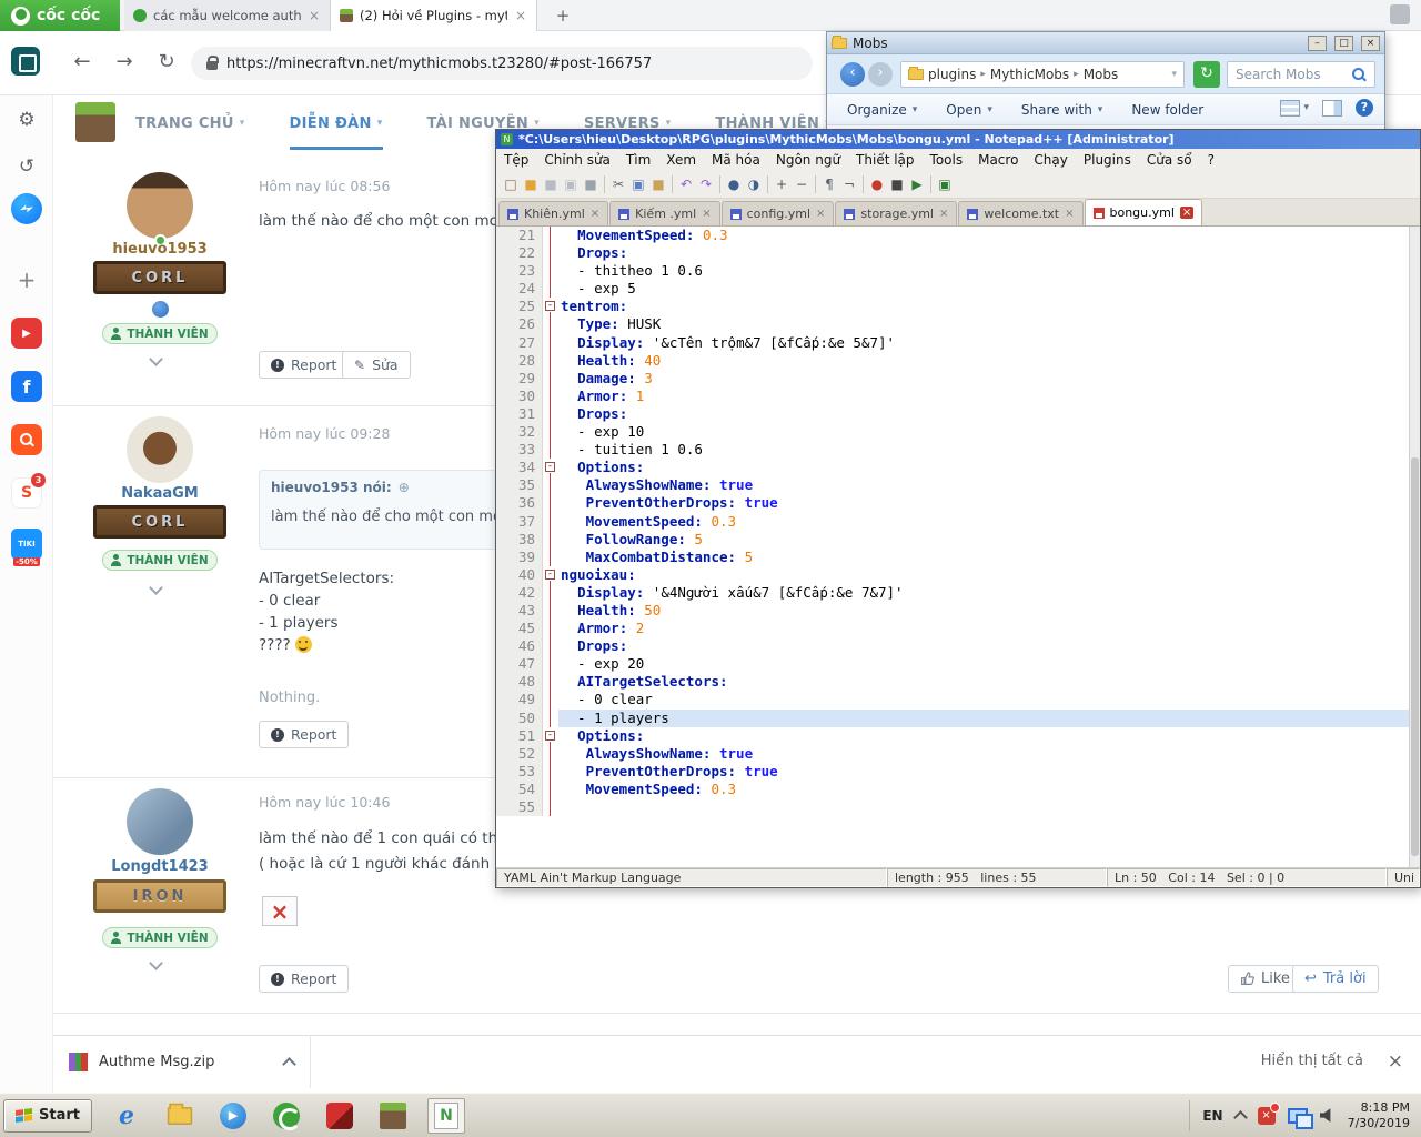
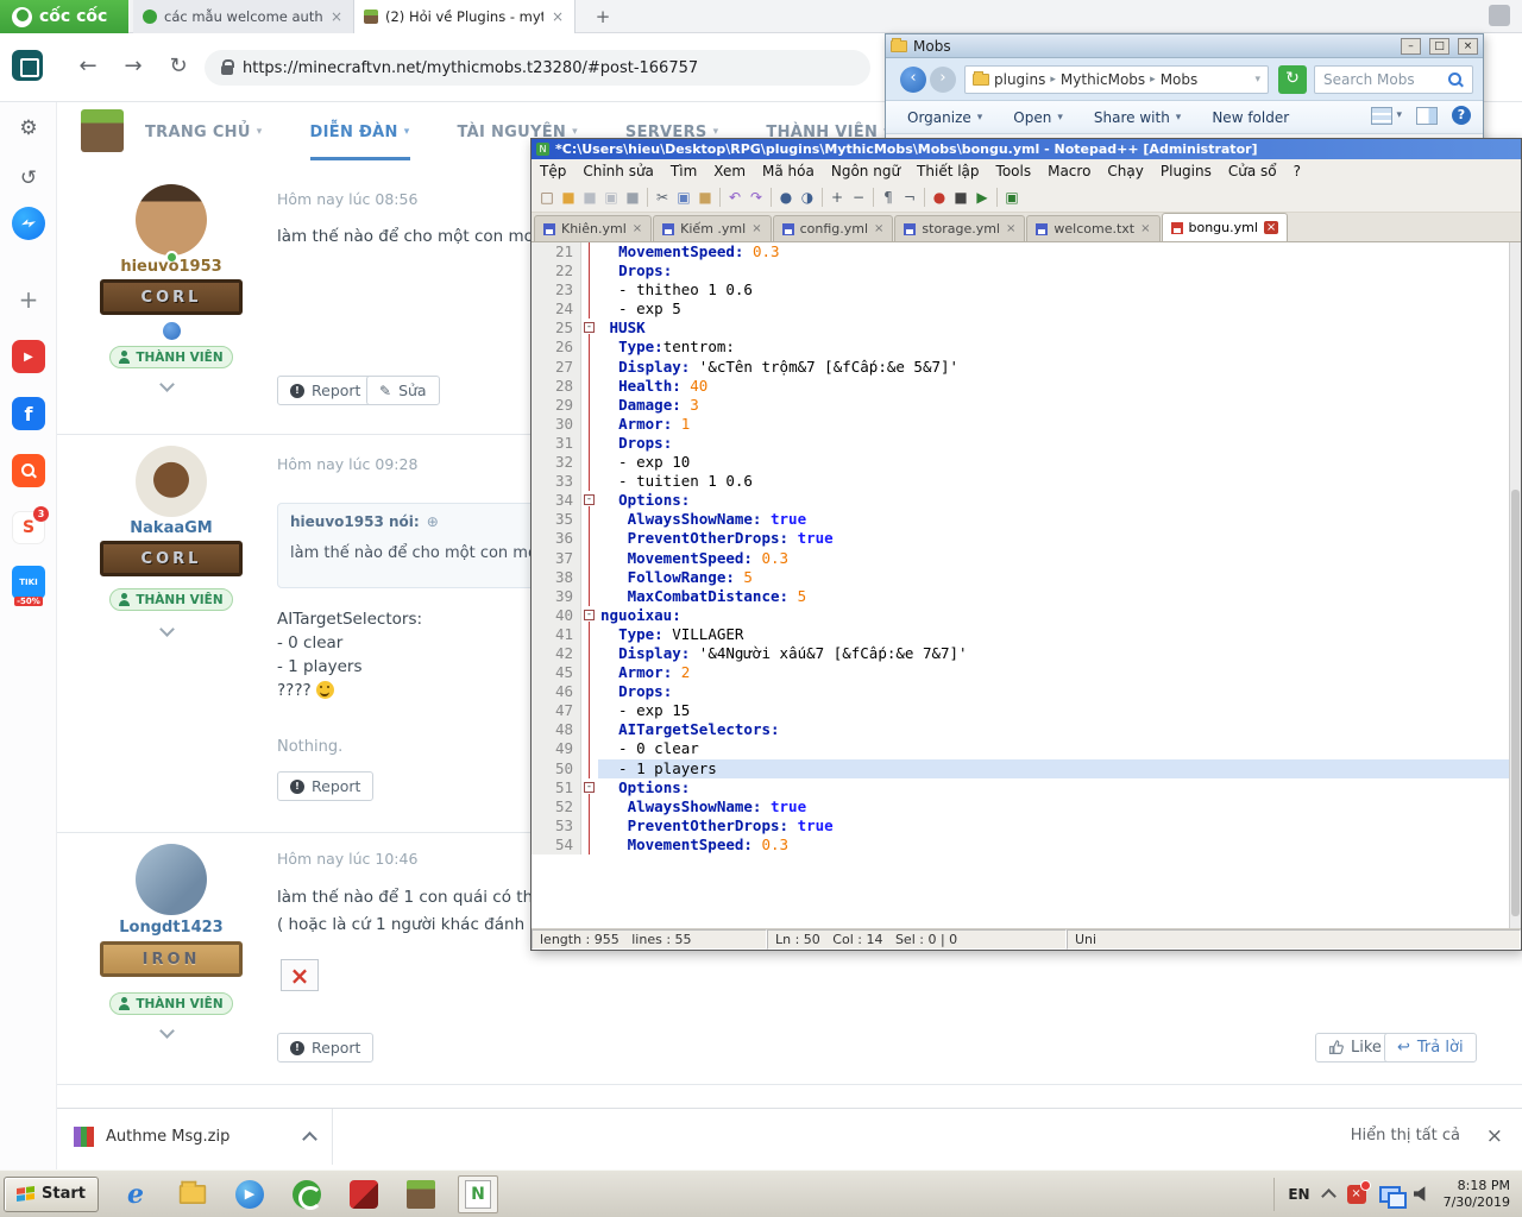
  cốc cốc
  các mẫu welcome auth
  (2) Hỏi về Plugins - myt
  https://minecraftvn.net/mythicmobs.t23280/#post-166757
  3
  TIKI
  -50%
  TRANG CHỦ
  DIỄN ĐÀN
  TÀI NGUYÊN
  SERVERS
  THÀNH VIÊN
  Hôm nay lúc 08:56
  làm thế nào để cho một con mo
  hieuvo1953
  CORL
  THÀNH VIÊN
  Report
  Sửa
  Hôm nay lúc 09:28
  hieuvo1953 nói:
  làm thế nào để cho một con m
  NakaaGM
  CORL
  THÀNH VIÊN
  AITargetSelectors:
  - 0 clear
  - 1 players
  ????
  Nothing.
  Report
  Hôm nay lúc 10:46
  làm thế nào để 1 con quái có th
  ( hoặc là cứ 1 người khác đánh
  Longdt1423
  IRON
  THÀNH VIÊN
  Report
  Like
  Trả lời
  Authme Msg.zip
  Hiển thị tất cả
  Mobs
  plugins
  MythicMobs
  Mobs
  Search Mobs
  Organize
  Open
  Share with
  New folder
  *C:\Users\hieu\Desktop\RPG\plugins\MythicMobs\Mobs\bongu.yml - Notepad++ [Administrator]
  Tệp
  Chỉnh sửa
  Tìm
  Xem
  Mã hóa
  Ngôn ngữ
  Thiết lập
  Tools
  Macro
  Chạy
  Plugins
  Cửa sổ
  ?
  □
  ■
  ■
  ▣
  ■
  ✂
  ▣
  ■
  ↶
  ↷
  ●
  ◑
  +
  −
  ¶
  ¬
  ●
  ■
  ▶
  ▣
  Khiên.yml
  Kiếm .yml
  config.yml
  storage.yml
  welcome.txt
  bongu.yml
  21
  MovementSpeed: 0.3
  22
  Drops:
  23
  - thitheo 1 0.6
  24
  - exp 5
  25
  -
- tentrom:
+ HUSK
  26
- Type: HUSK
+ Type:tentrom:
  27
  Display: '&cTên trộm&7 [&fCấp:&e 5&7]'
  28
  Health: 40
  29
  Damage: 3
  30
  Armor: 1
  31
  Drops:
  32
  - exp 10
  33
  - tuitien 1 0.6
  34
  -
  Options:
  35
  AlwaysShowName: true
  36
  PreventOtherDrops: true
  37
  MovementSpeed: 0.3
  38
  FollowRange: 5
  39
  MaxCombatDistance: 5
  40
  -
  nguoixau:
+ 41
+ Type: VILLAGER
  42
  Display: '&4Người xấu&7 [&fCấp:&e 7&7]'
- 43
- Health: 50
  45
  Armor: 2
  46
  Drops:
  47
- - exp 20
+ - exp 15
  48
  AITargetSelectors:
  49
  - 0 clear
  50
  - 1 players
  51
  -
  Options:
  52
  AlwaysShowName: true
  53
  PreventOtherDrops: true
  54
  MovementSpeed: 0.3
- 55
- YAML Ain't Markup Language
  length : 955 lines : 55
  Ln : 50 Col : 14 Sel : 0 | 0
  Uni
  Start
  e
  EN
  8:18 PM
  7/30/2019
